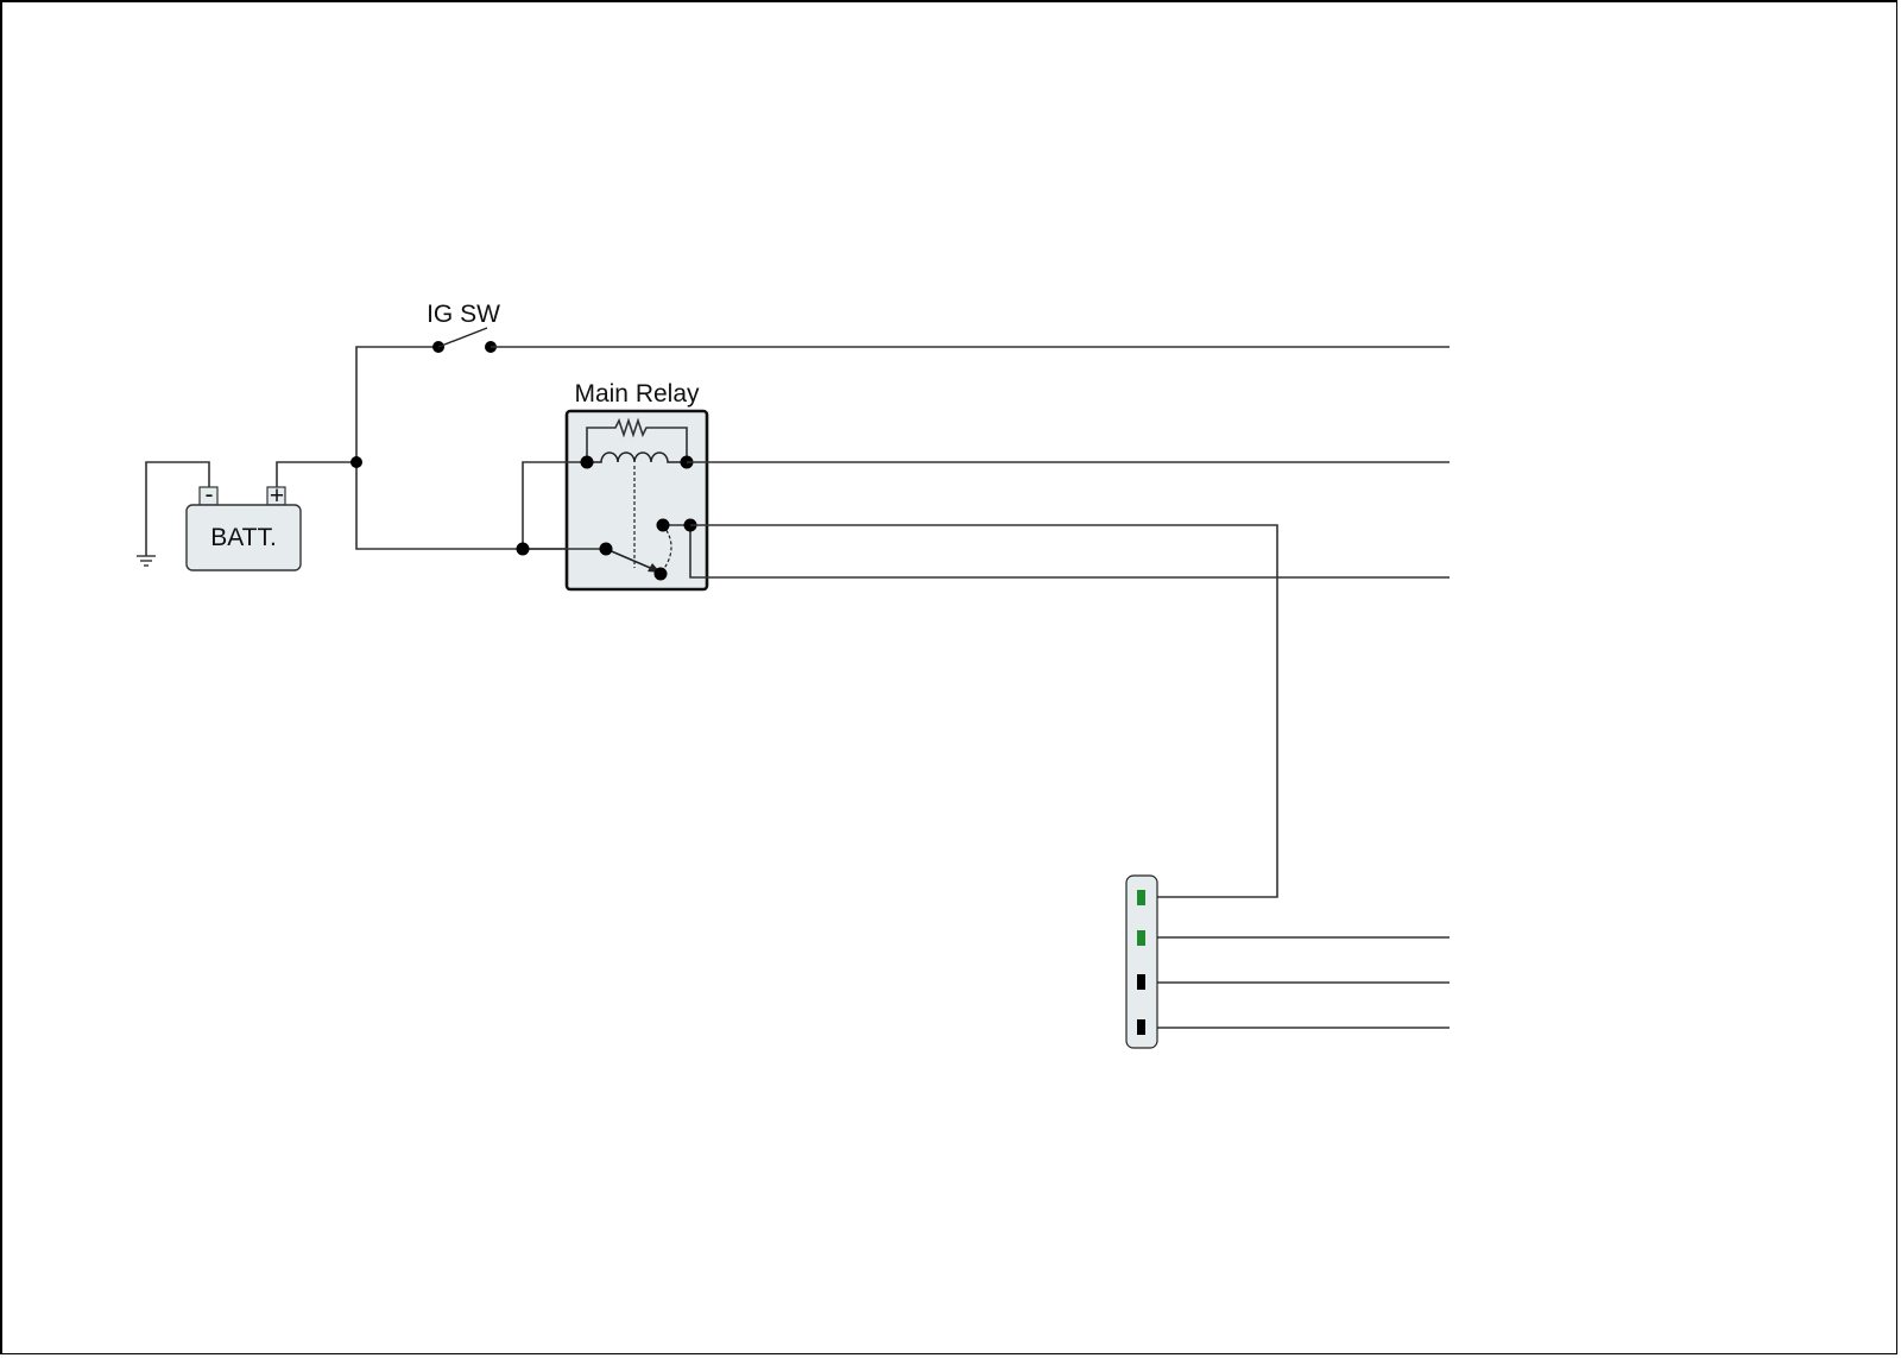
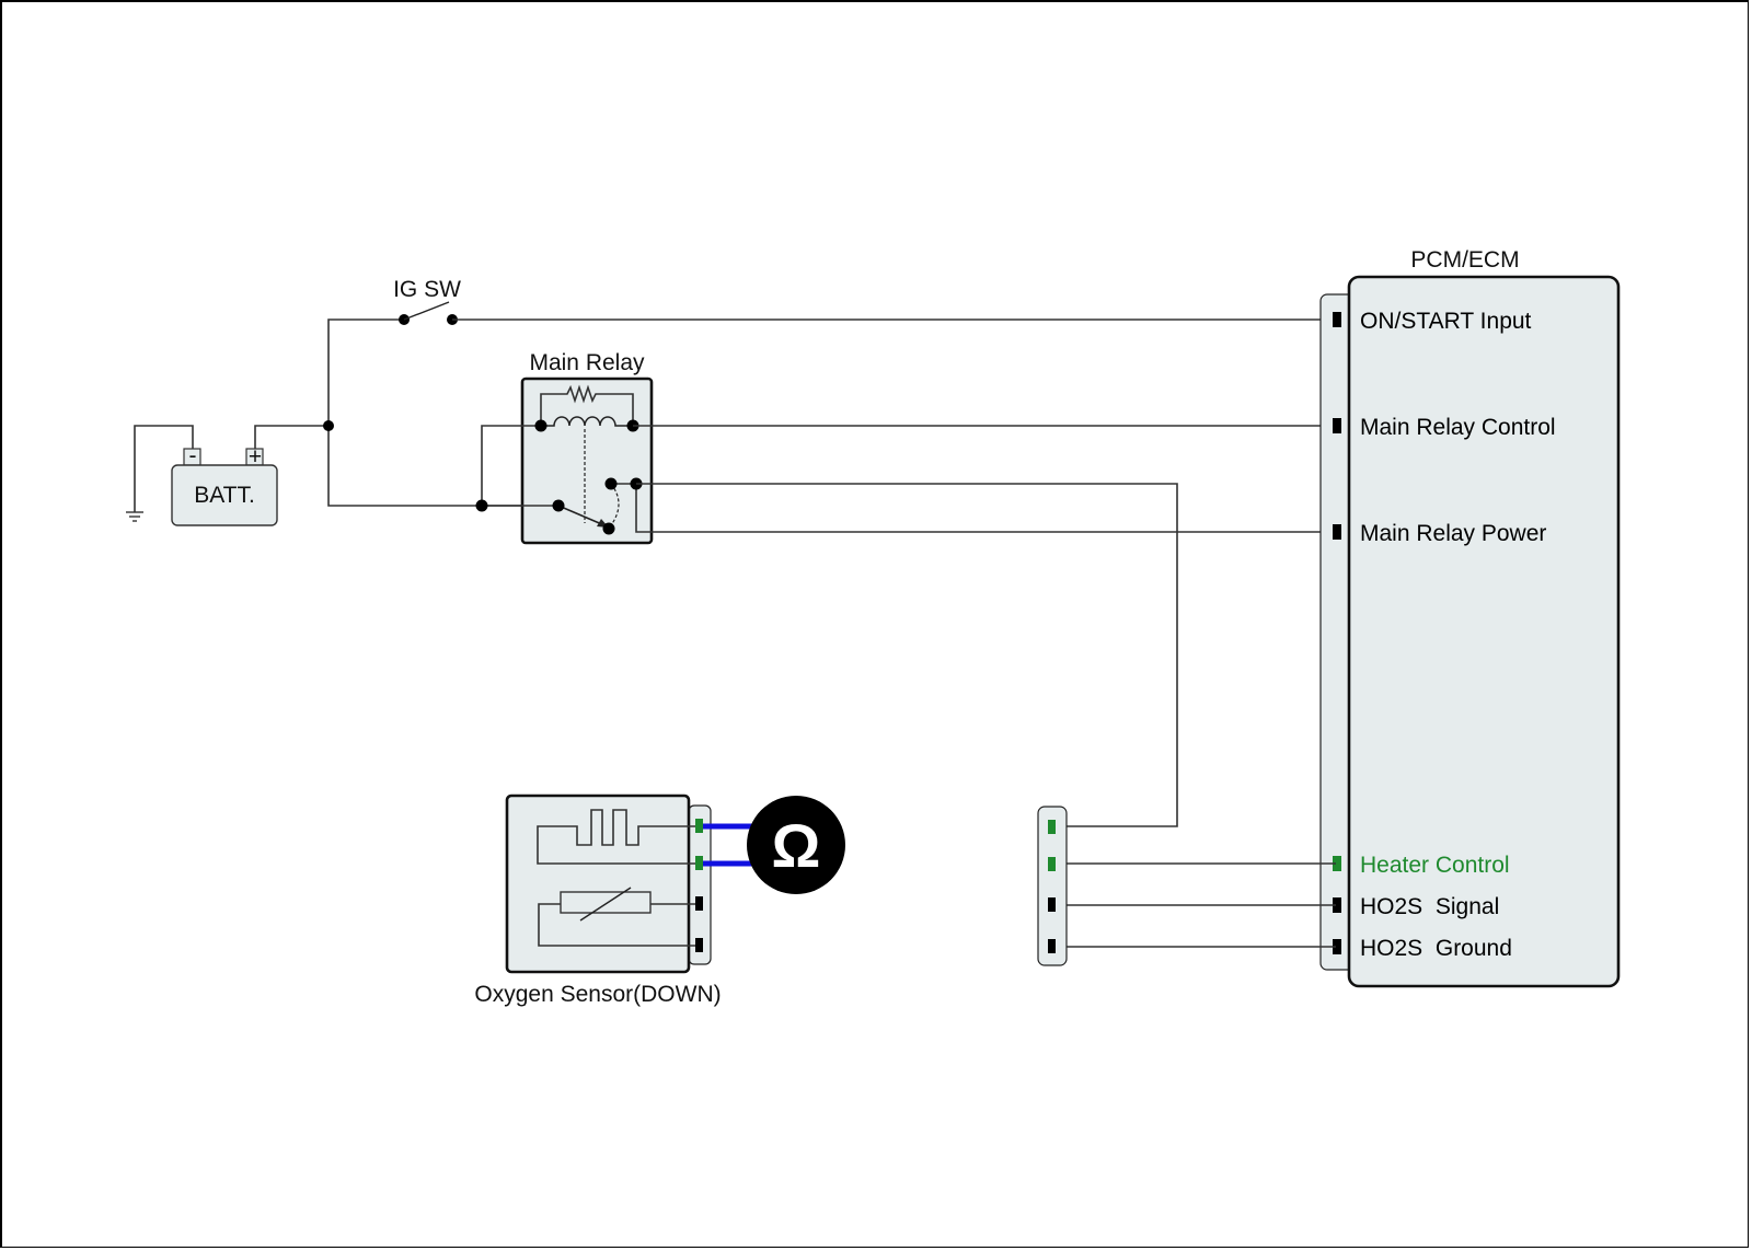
  -
  +
  BATT.
  IG SW
  Main Relay
+ PCM/ECM
+ ON/START Input
+ Main Relay Control
+ Main Relay Power
+ Heater Control
+ HO2S Signal
+ HO2S Ground
+ Oxygen Sensor(DOWN)
+ Ω
